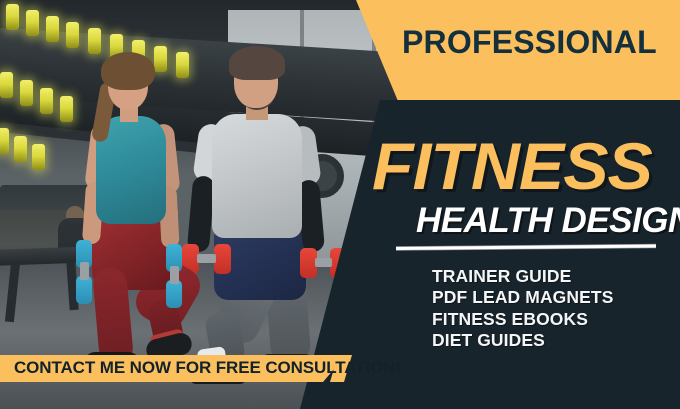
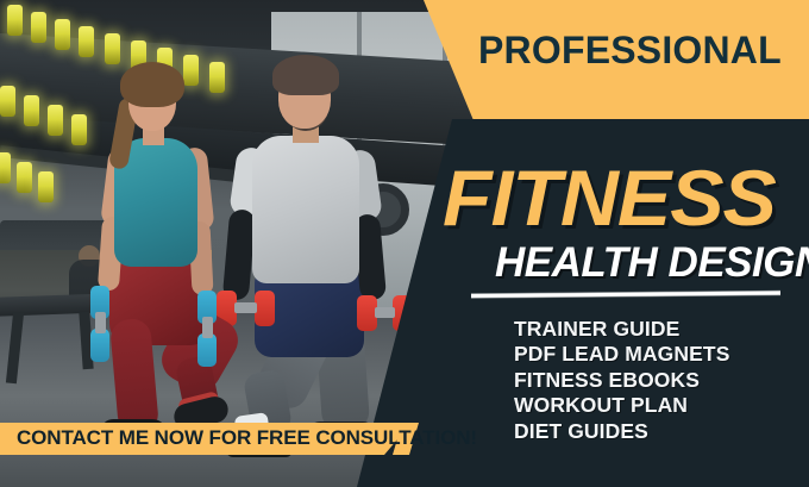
  PROFESSIONAL
  FITNESS
  HEALTH DESIG
  TRAINER GUIDE
  PDF LEAD MAGNETS
  FITNESS EBOOKS
+ WORKOUT PLAN
  DIET GUIDES
  CONTACT ME NOW FOR FREE CONSULTATION!
